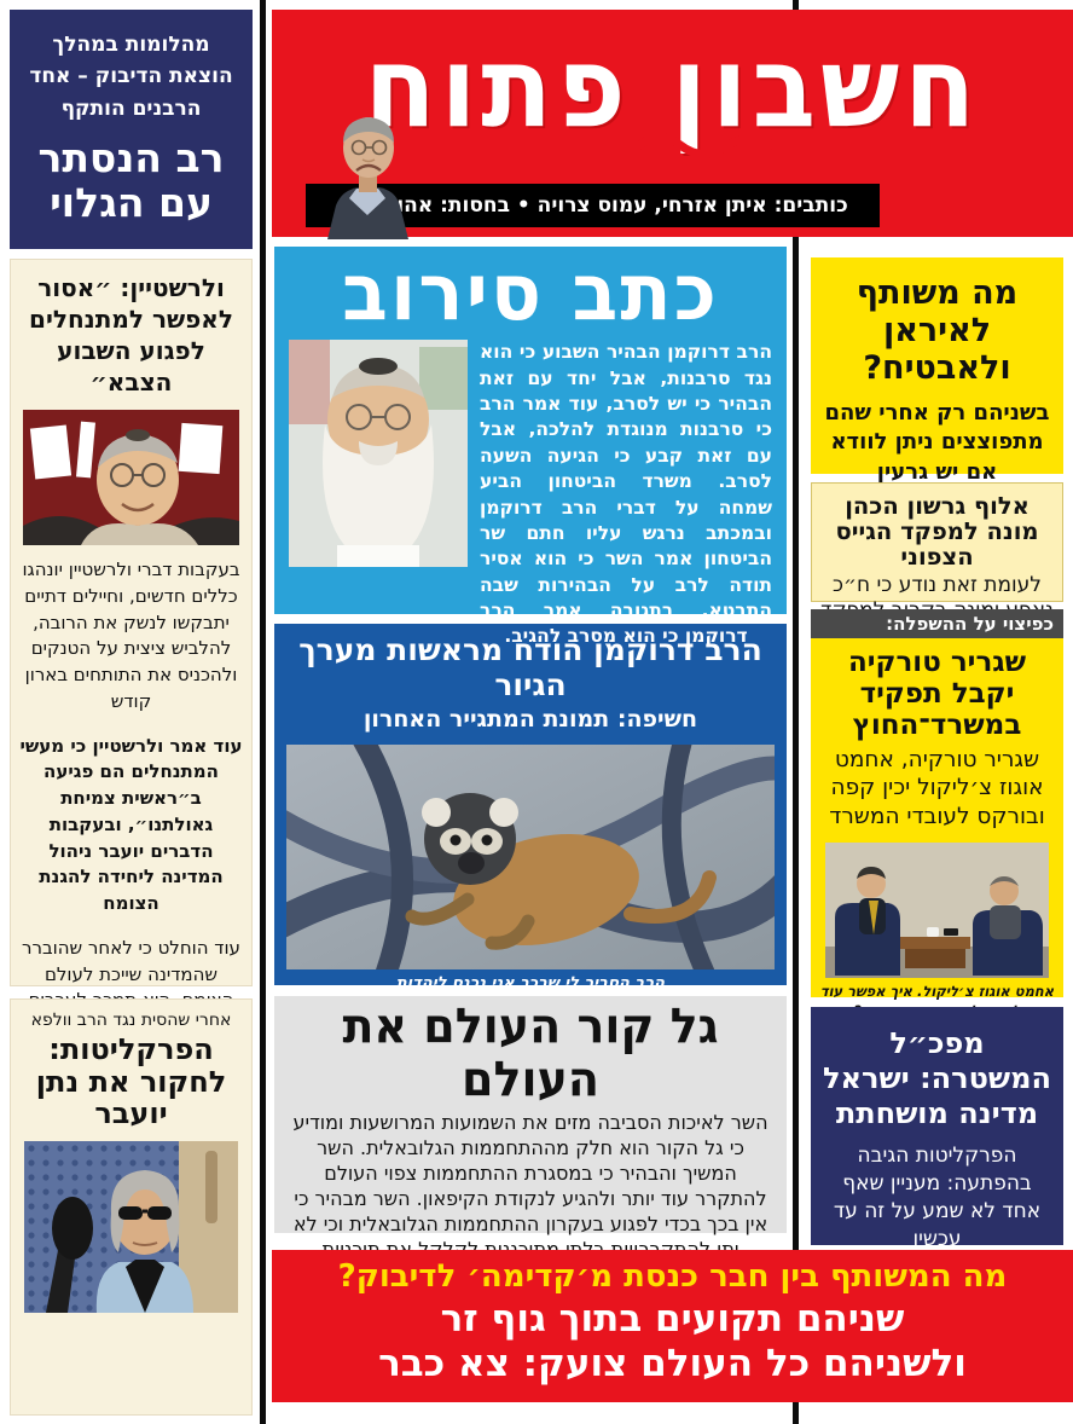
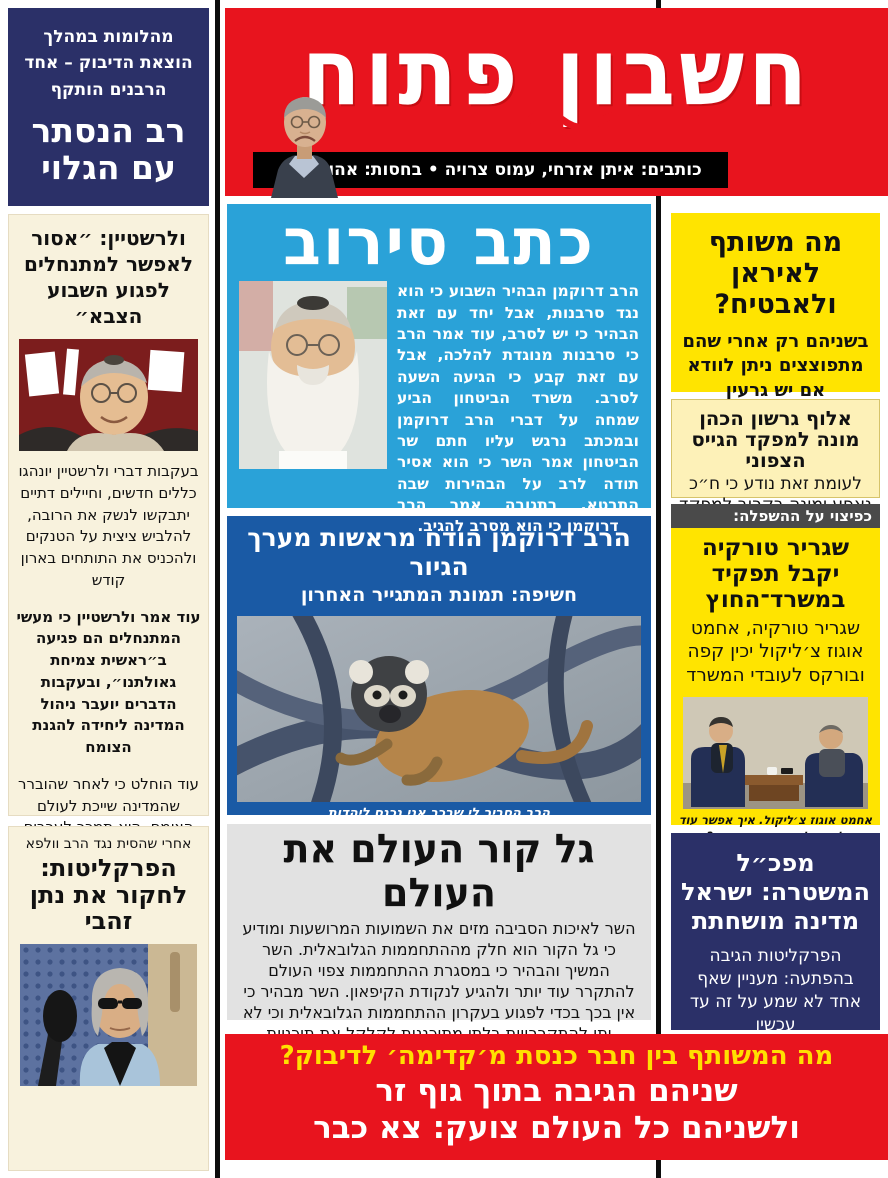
  חשבון פתוח
  כותבים: איתן אזרחי, עמוס צרויה • בחסות: אהו
  מהלומות במהלך הוצאת הדיבוק – אחד הרבנים הותקף
  רב הנסתר עם הגלוי
  ולרשטיין: ״אסור לאפשר למתנחלים לפגוע השבוע הצבא״
  בעקבות דברי ולרשטיין יונהגו כללים חדשים, וחיילים דתיים יתבקשו לנשק את הרובה, להלביש ציצית על הטנקים ולהכניס את התותחים בארון קודש
  עוד אמר ולרשטיין כי מעשי המתנחלים הם פגיעה ב״ראשית צמיחת גאולתנו״, ובעקבות הדברים יועבר ניהול המדינה ליחידה להגנת הצומח
  אחרי שהסית נגד הרב וולפא
- הפרקליטות: לחקור את נתן יועבר
+ הפרקליטות: לחקור את נתן זהבי
  כתב סירוב
  הרב דרוקמן הבהיר השבוע כי הוא נגד סרבנות, אבל יחד עם זאת הבהיר כי יש לסרב, עוד אמר הרב כי סרבנות מנוגדת להלכה, אבל עם זאת קבע כי הגיעה השעה לסרב. משרד הביטחון הביע שמחה על דברי הרב דרוקמן ובמכתב נרגש עליו חתם שר הביטחון אמר השר כי הוא אסיר תודה לרב על הבהירות שבה התבטא. בתגובה אמר הרב דרוקמן כי הוא מסרב להגיב.
  הרב דרוקמן הודח מראשות מערך הגיור
  חשיפה: תמונת המתגייר האחרון
  הרב הסביר לי שבכך אני נכנס ליהדות
  גל קור העולם את העולם
  השר לאיכות הסביבה מזים את השמועות המרושעות ומודיע כי גל הקור הוא חלק מההתחממות הגלובאלית. השר המשיך והבהיר כי במסגרת ההתחממות צפוי העולם להתקרר עוד יותר ולהגיע לנקודת הקיפאון. השר מבהיר כי אין בכך בכדי לפגוע בעקרון ההתחממות הגלובאלית וכי לא
  מה משותף לאיראן ולאבטיח?
  בשניהם רק אחרי שהם מתפוצצים ניתן לוודא אם יש גרעין
  אלוף גרשון הכהן מונה למפקד הגייס הצפוני
  כפיצוי על ההשפלה:
  שגריר טורקיה יקבל תפקיד במשרד־החוץ
  שגריר טורקיה, אחמט אוגוז צ׳ליקול יכין קפה ובורקס לעובדי המשרד
  מפכ״ל המשטרה: ישראל מדינה מושחתת
  הפרקליטות הגיבה בהפתעה: מעניין שאף אחד לא שמע על זה עד עכשיו
  מה המשותף בין חבר כנסת מ׳קדימה׳ לדיבוק?
- שניהם תקועים בתוך גוף זר
+ שניהם הגיבה בתוך גוף זר
  ולשניהם כל העולם צועק: צא כבר
